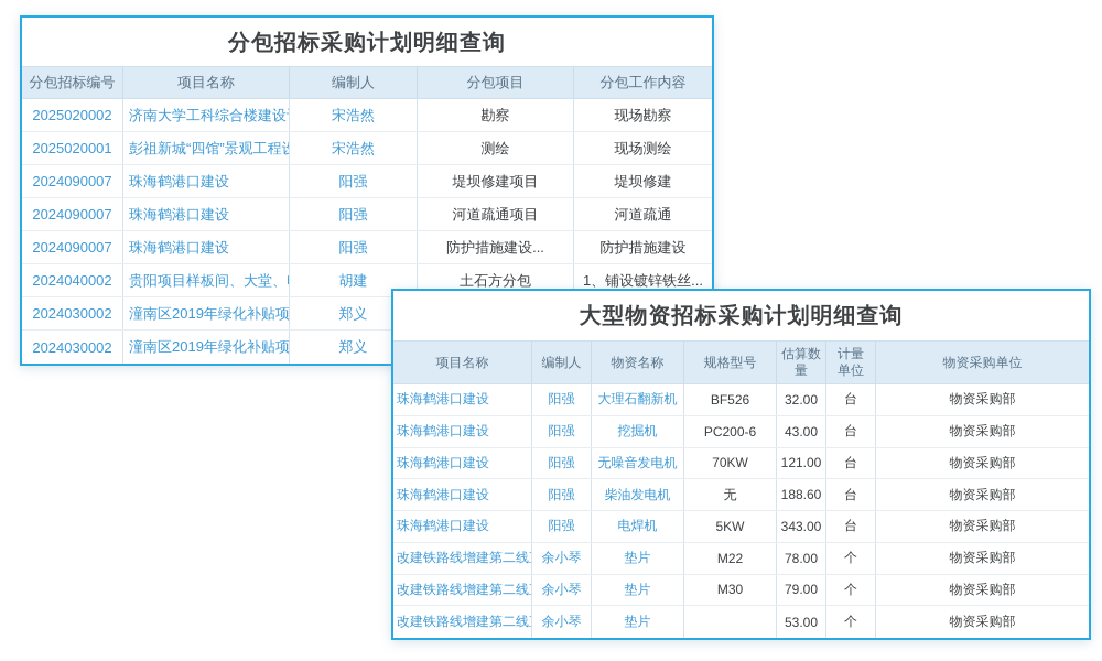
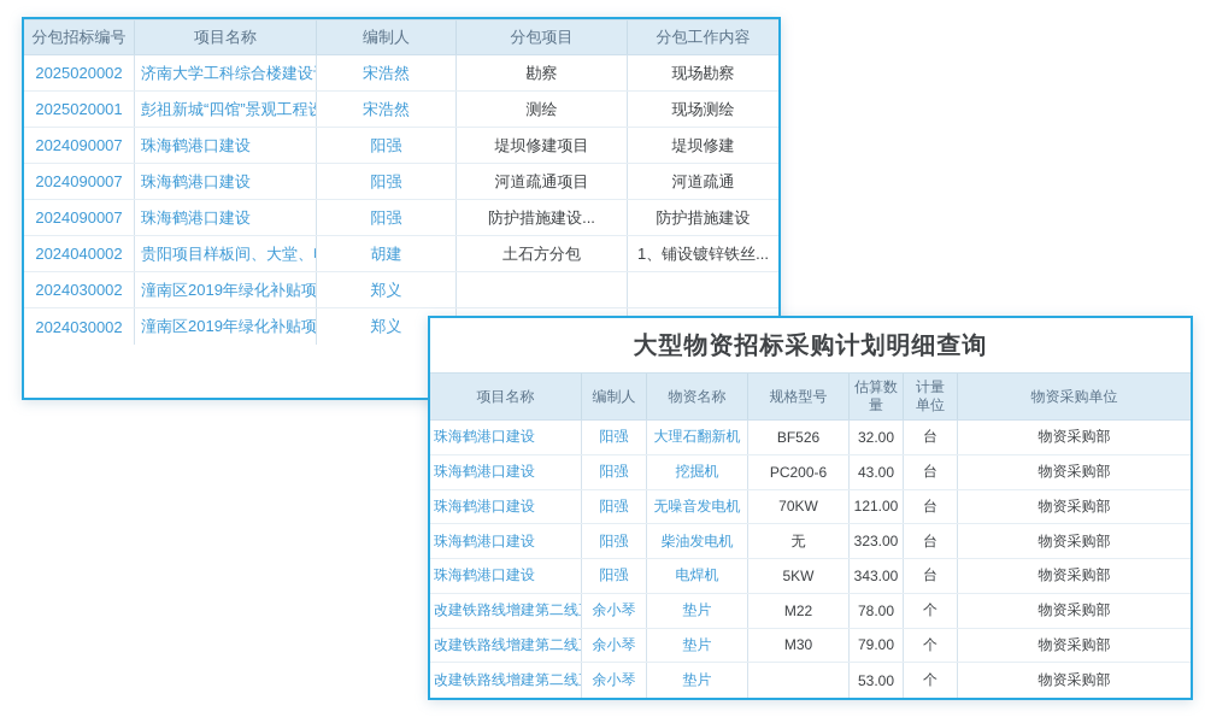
- 分包招标采购计划明细查询
  分包招标编号
  项目名称
  编制人
  分包项目
  分包工作内容
  2025020002
  济南大学工科综合楼建设
  宋浩然
  勘察
  现场勘察
  2025020001
  彭祖新城“四馆”景观工程设
  宋浩然
  测绘
  现场测绘
  2024090007
  珠海鹤港口建设
  阳强
  堤坝修建项目
  堤坝修建
  2024090007
  珠海鹤港口建设
  阳强
  河道疏通项目
  河道疏通
  2024090007
  珠海鹤港口建设
  阳强
  防护措施建设...
  防护措施建设
  2024040002
  贵阳项目样板间、大堂、
  胡建
  土石方分包
  1、铺设镀锌铁丝...
  2024030002
  潼南区2019年绿化补贴项
  郑义
  2024030002
  潼南区2019年绿化补贴项
  郑义
  大型物资招标采购计划明细查询
  项目名称
  编制人
  物资名称
  规格型号
  估算数
  量
  计量
  单位
  物资采购单位
  珠海鹤港口建设
  阳强
  大理石翻新机
  BF526
  32.00
  台
  物资采购部
  珠海鹤港口建设
  阳强
  挖掘机
  PC200-6
  43.00
  台
  物资采购部
  珠海鹤港口建设
  阳强
  无噪音发电机
  70KW
  121.00
  台
  物资采购部
  珠海鹤港口建设
  阳强
  柴油发电机
  无
- 188.60
+ 323.00
  台
  物资采购部
  珠海鹤港口建设
  阳强
  电焊机
  5KW
  343.00
  台
  物资采购部
  改建铁路线增建第二线
  余小琴
  垫片
  M22
  78.00
  个
  物资采购部
  改建铁路线增建第二线
  余小琴
  垫片
  M30
  79.00
  个
  物资采购部
  改建铁路线增建第二线
  余小琴
  垫片
  53.00
  个
  物资采购部
